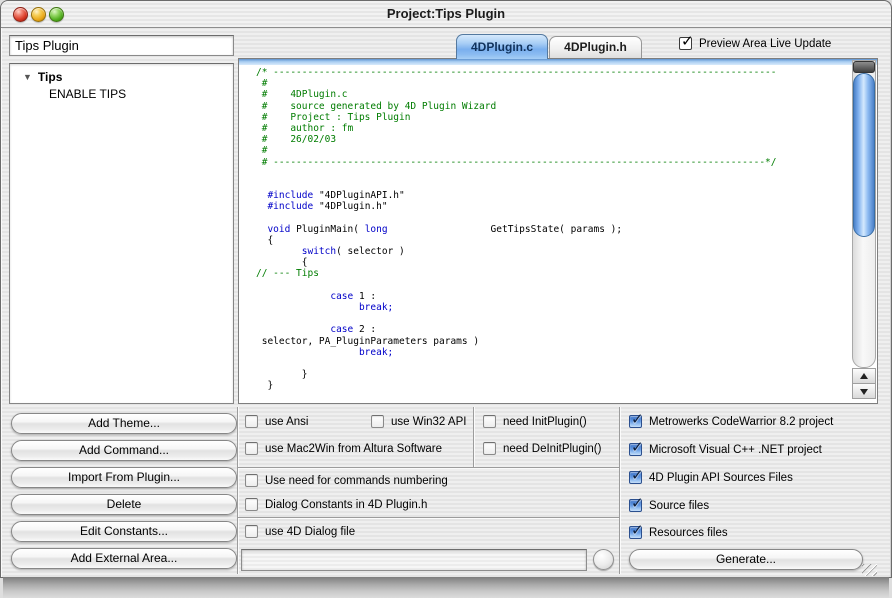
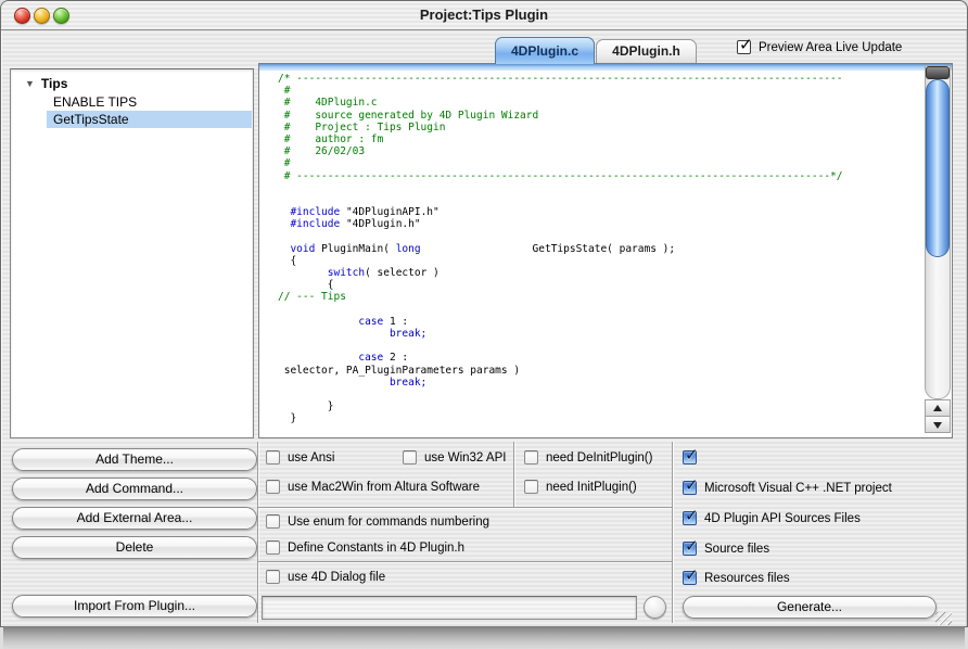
  Project:Tips Plugin
- Tips Plugin
  ▼
  Tips
  ENABLE TIPS
+ GetTipsState
  4DPlugin.c
  4DPlugin.h
  Preview Area Live Update
  /* ----------------------------------------------------------------------------------------
  #
  # 4DPlugin.c
  # source generated by 4D Plugin Wizard
  # Project : Tips Plugin
  # author : fm
  # 26/02/03
  #
  # --------------------------------------------------------------------------------------*/
  #include "4DPluginAPI.h"
  #include "4DPlugin.h"
  void PluginMain( long GetTipsState( params );
  {
  switch( selector )
  {
  // --- Tips
  case 1 :
  break;
  case 2 :
  selector, PA_PluginParameters params )
  break;
  }
  }
  Add Theme...
  Add Command...
- Import From Plugin...
+ Add External Area...
  Delete
- Edit Constants...
- Add External Area...
+ Import From Plugin...
  use Ansi
  use Win32 API
- need InitPlugin()
+ need DeInitPlugin()
  use Mac2Win from Altura Software
- need DeInitPlugin()
+ need InitPlugin()
- Use need for commands numbering
+ Use enum for commands numbering
- Dialog Constants in 4D Plugin.h
+ Define Constants in 4D Plugin.h
  use 4D Dialog file
- Metrowerks CodeWarrior 8.2 project
  Microsoft Visual C++ .NET project
  4D Plugin API Sources Files
  Source files
  Resources files
  Generate...
